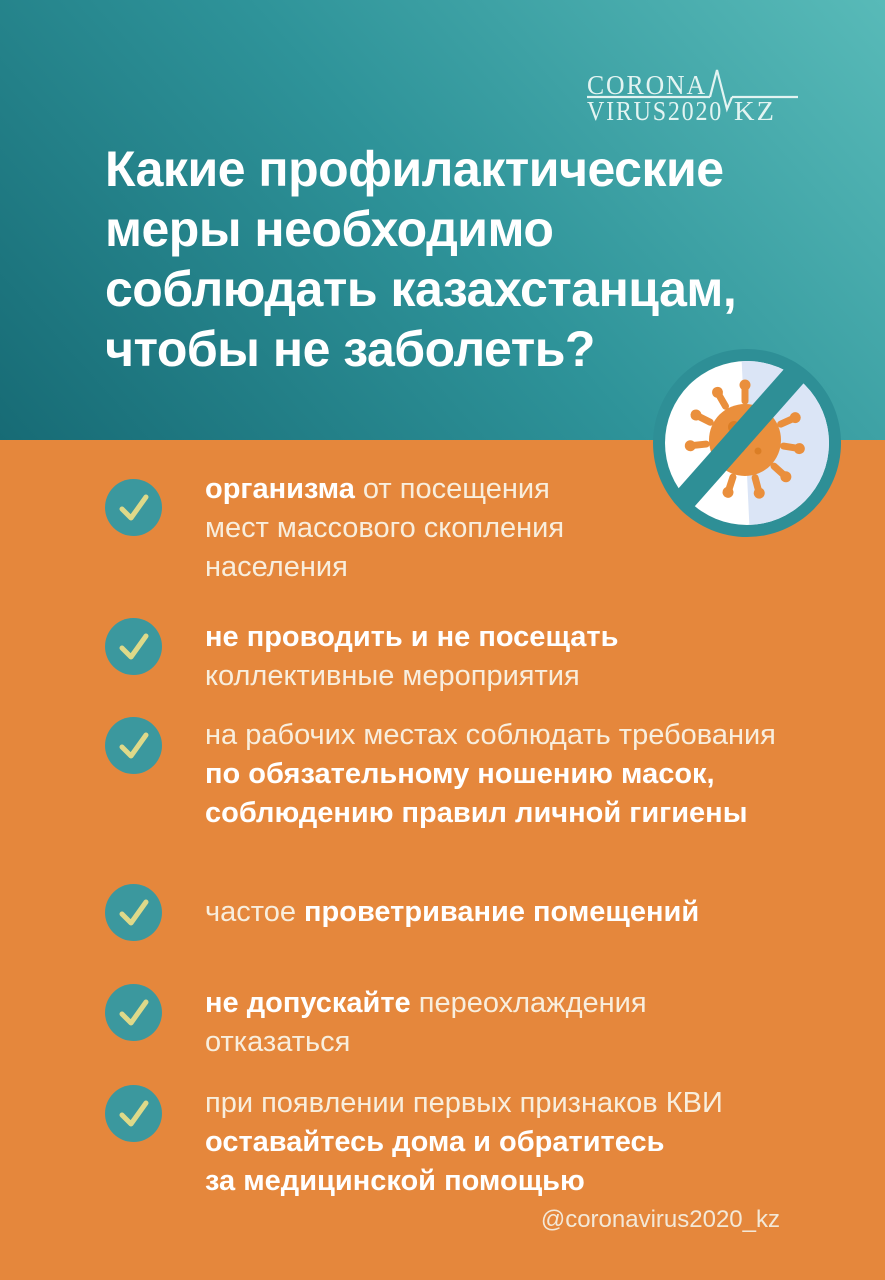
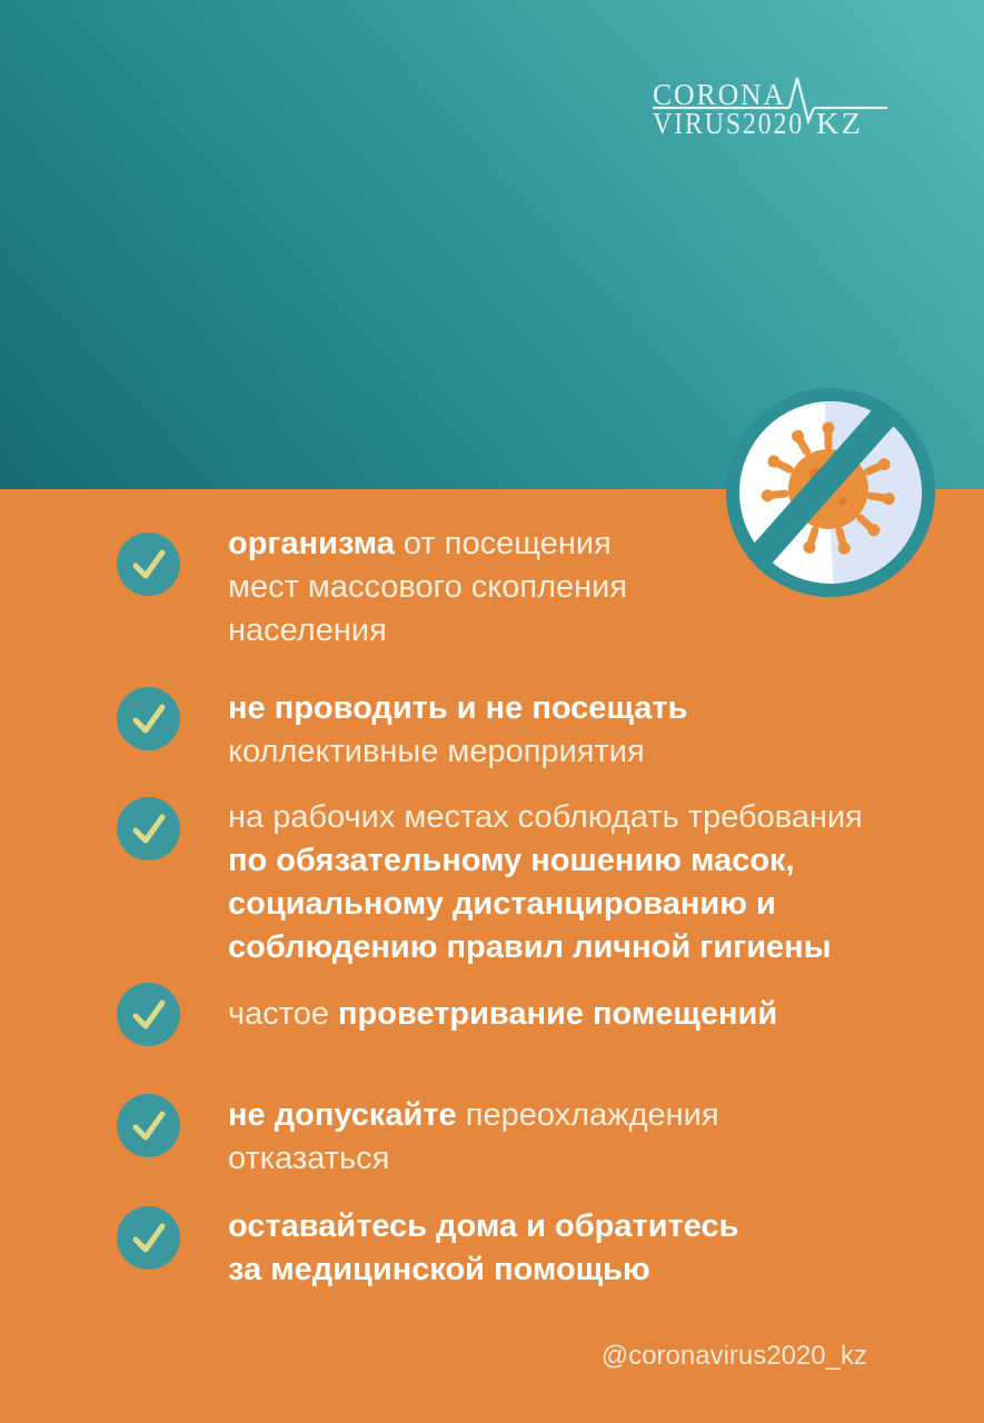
  CORONA
  VIRUS2020
  KZ
- Какие профилактические
- меры необходимо
- соблюдать казахстанцам,
- чтобы не заболеть?
  организма от посещения
  мест массового скопления
  населения
  не проводить и не посещать
  коллективные мероприятия
  на рабочих местах соблюдать требования
  по обязательному ношению масок,
+ социальному дистанцированию и
  соблюдению правил личной гигиены
  частое проветривание помещений
  не допускайте переохлаждения
  отказаться
- при появлении первых признаков КВИ
  оставайтесь дома и обратитесь
  за медицинской помощью
  @coronavirus2020_kz
